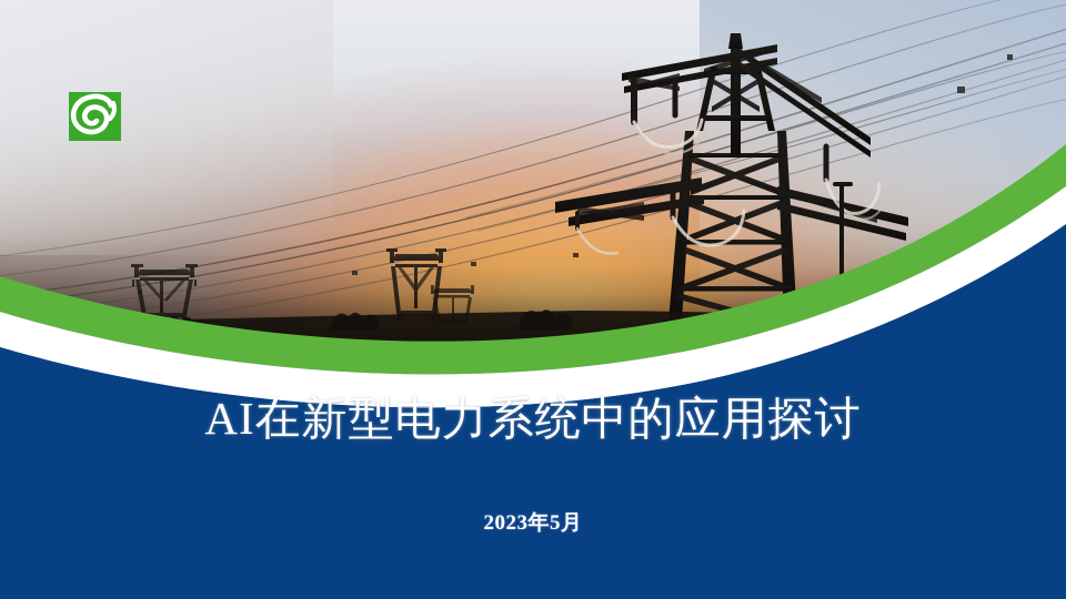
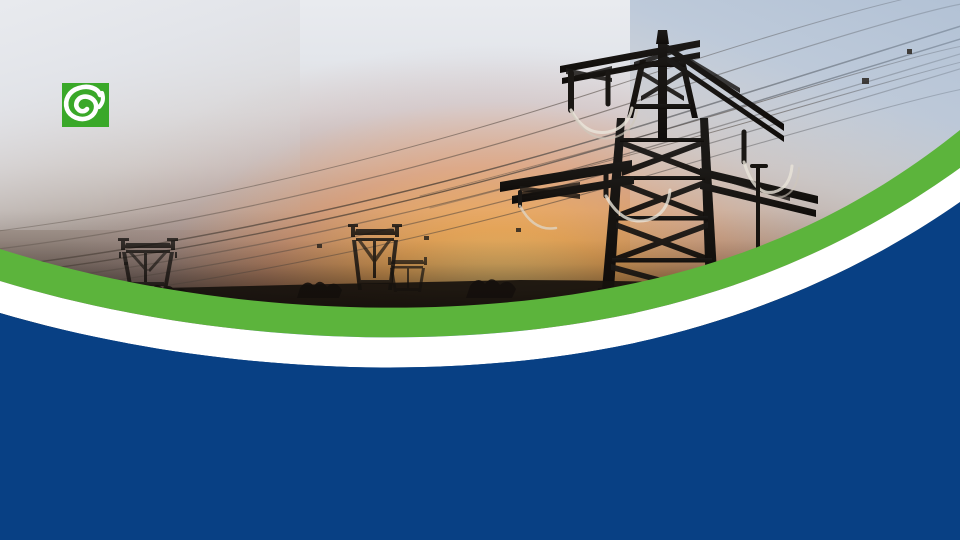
- AI在新型电力系统中的应用探讨
- 2023年5月
